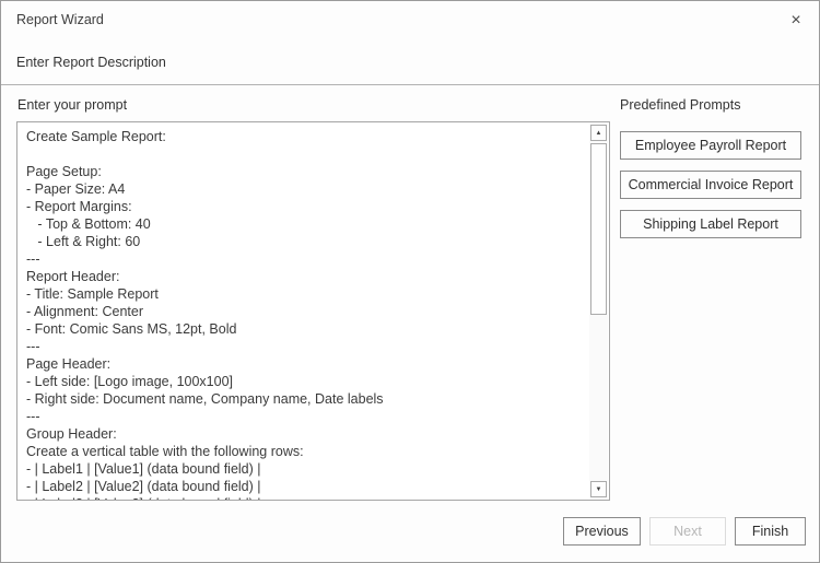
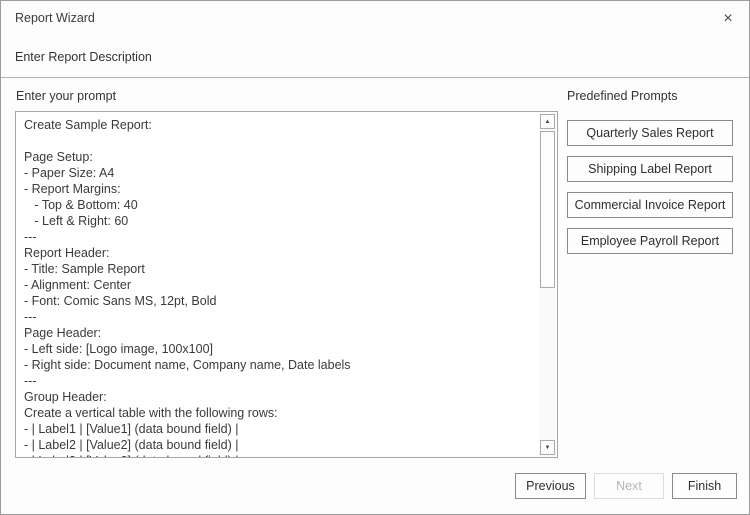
  Report Wizard
  ×
  Enter Report Description
  Enter your prompt
  Create Sample Report:
  Page Setup:
  - Paper Size: A4
  - Report Margins:
  - Top & Bottom: 40
  - Left & Right: 60
  ---
  Report Header:
  - Title: Sample Report
  - Alignment: Center
  - Font: Comic Sans MS, 12pt, Bold
  ---
  Page Header:
  - Left side: [Logo image, 100x100]
  - Right side: Document name, Company name, Date labels
  ---
  Group Header:
  Create a vertical table with the following rows:
  - | Label1 | [Value1] (data bound field) |
  - | Label2 | [Value2] (data bound field) |
  Predefined Prompts
+ Quarterly Sales Report
- Employee Payroll Report
+ Shipping Label Report
  Commercial Invoice Report
- Shipping Label Report
+ Employee Payroll Report
  Previous
  Next
  Finish
